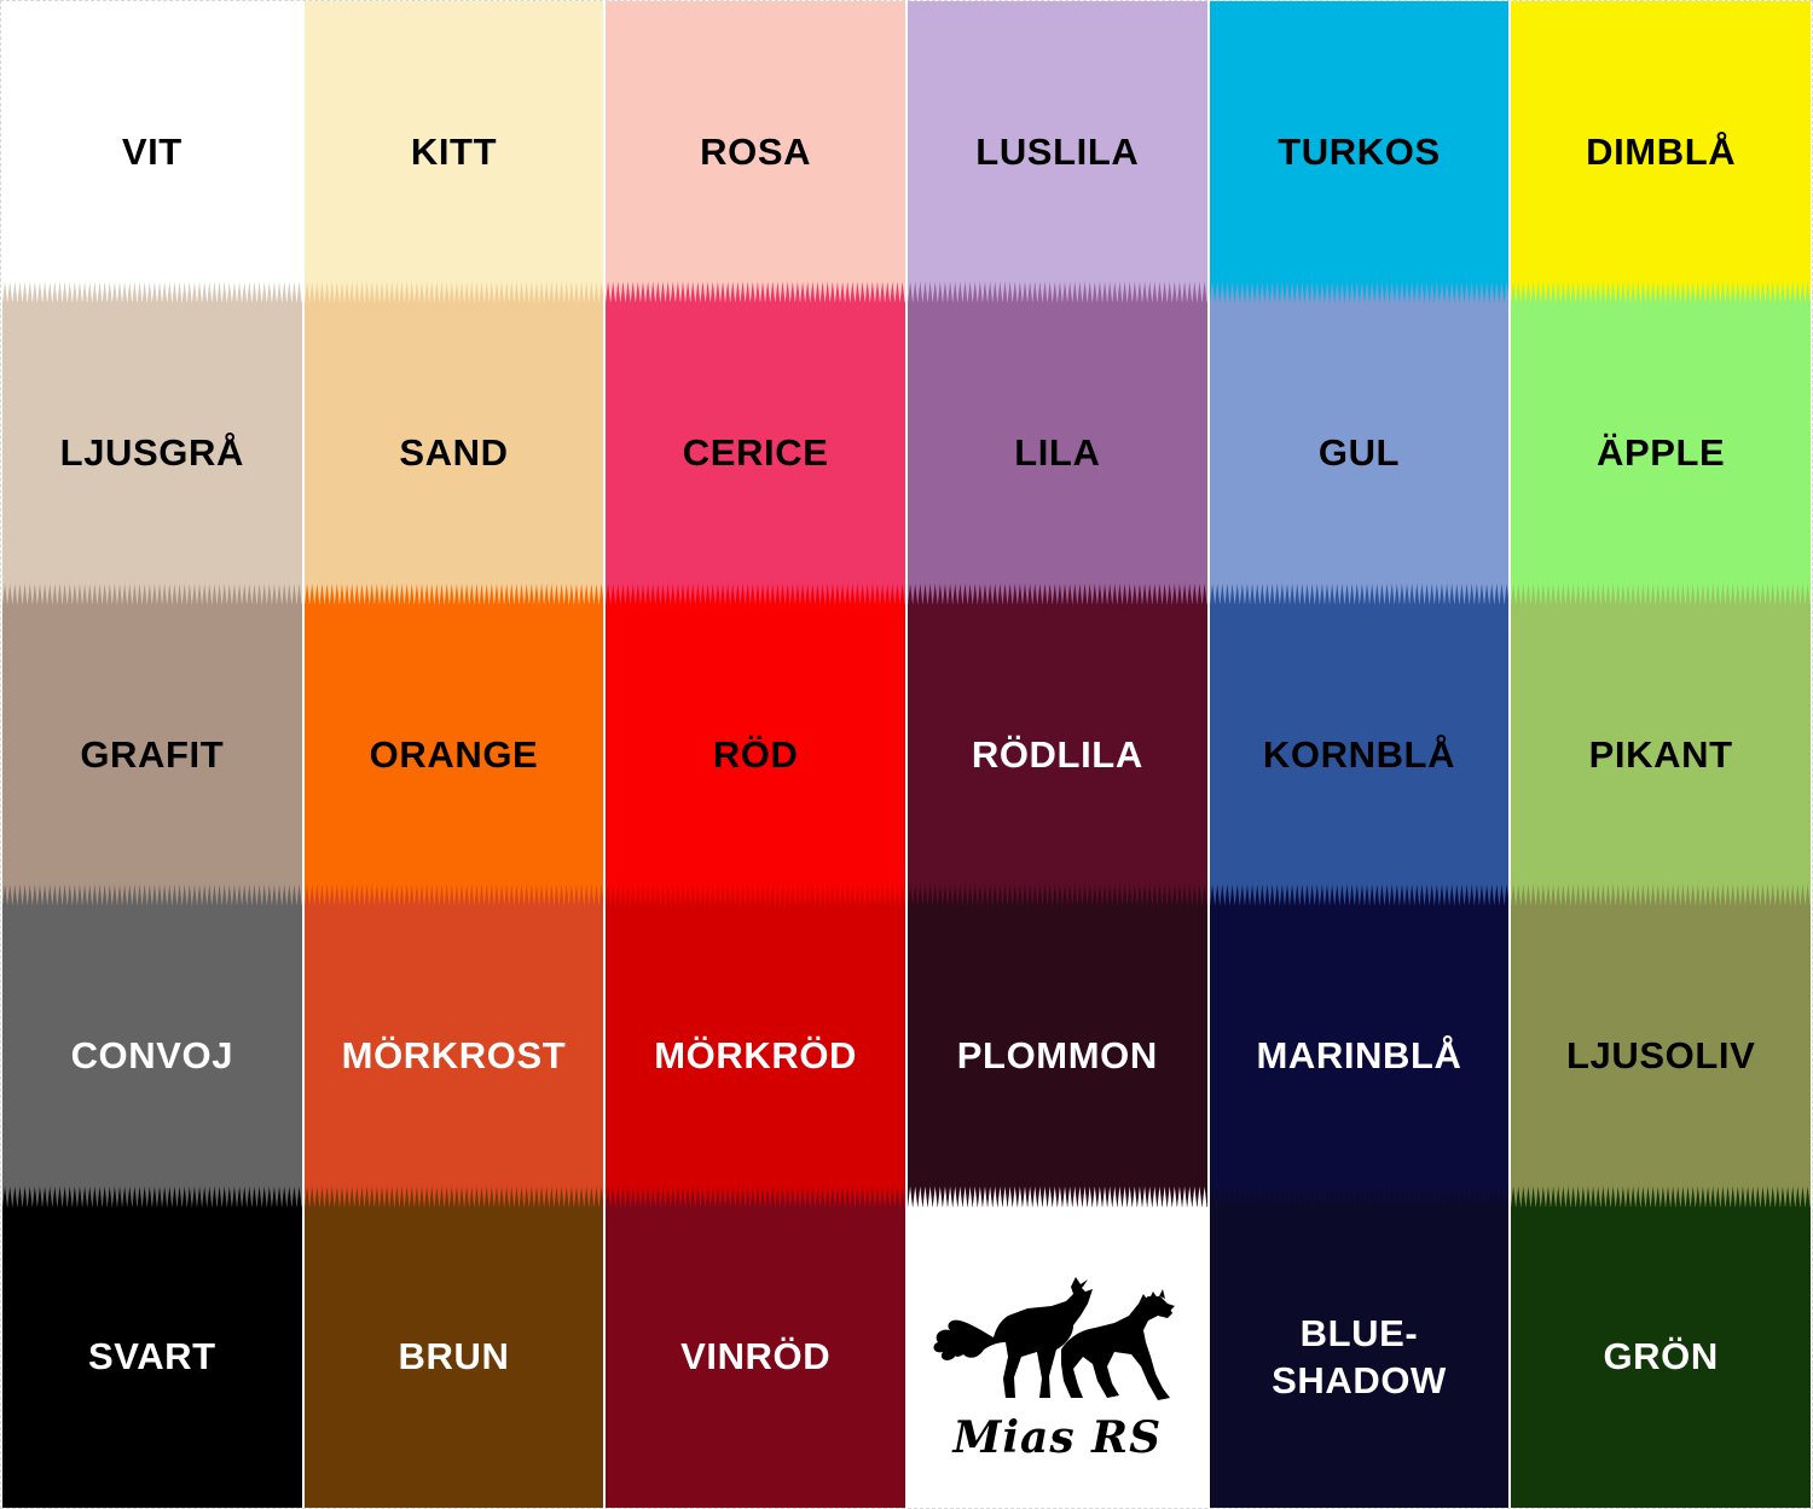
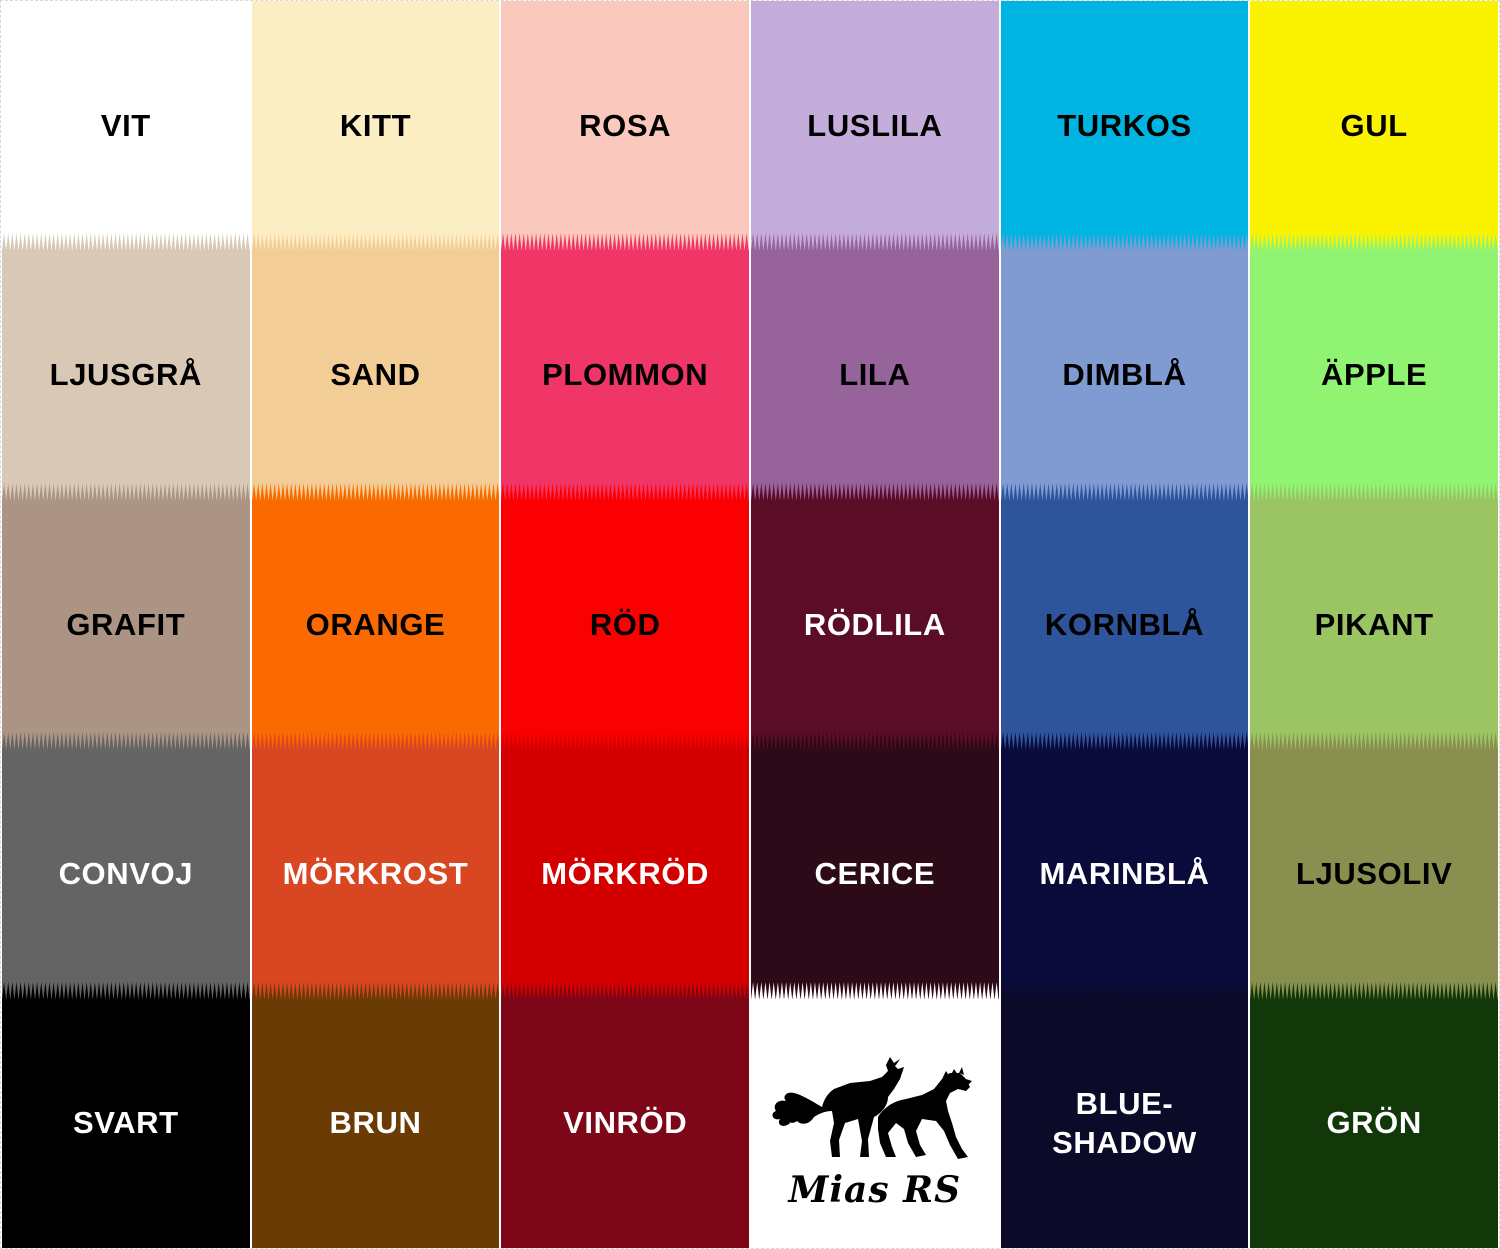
  VIT
  KITT
  ROSA
  LUSLILA
  TURKOS
- DIMBLÅ
+ GUL
  LJUSGRÅ
  SAND
- CERICE
+ PLOMMON
  LILA
- GUL
+ DIMBLÅ
  ÄPPLE
  GRAFIT
  ORANGE
  RÖD
  RÖDLILA
  KORNBLÅ
  PIKANT
  CONVOJ
  MÖRKROST
  MÖRKRÖD
- PLOMMON
+ CERICE
  MARINBLÅ
  LJUSOLIV
  SVART
  BRUN
  VINRÖD
  Mias RS
  BLUE-
  SHADOW
  GRÖN
